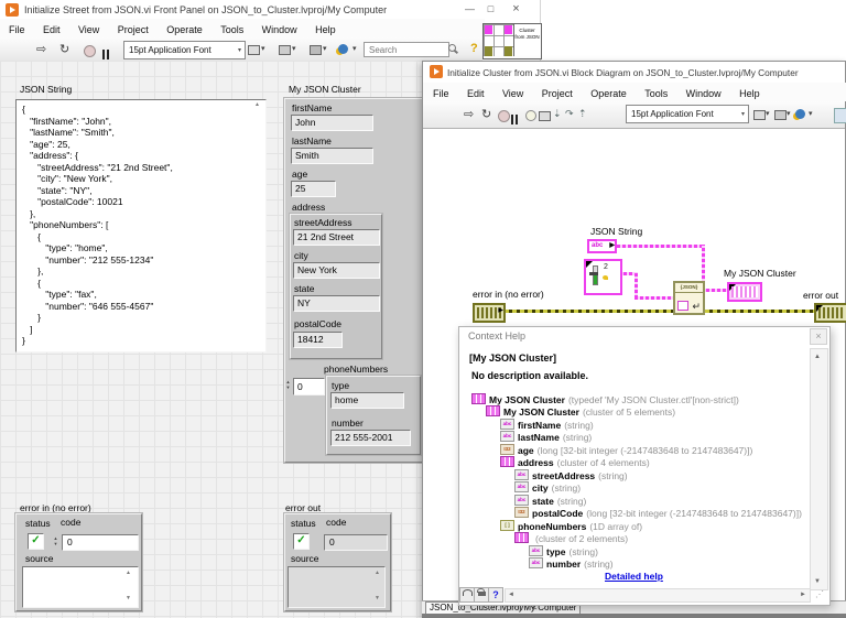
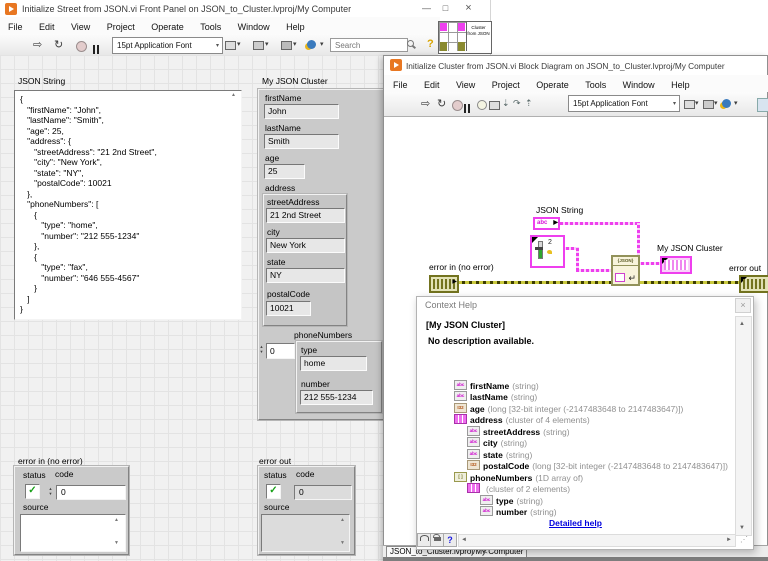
  Initialize Street from JSON.vi Front Panel on JSON_to_Cluster.lvproj/My Computer
  —
  □
  ×
  File Edit View Project Operate Tools Window Help
  ⇨
  ↻
  15pt Application Font
  Search
  ?
  JSON String
  {
  "firstName": "John",
  "lastName": "Smith",
  "age": 25,
  "address": {
  "streetAddress": "21 2nd Street",
  "city": "New York",
  "state": "NY",
  "postalCode": 10021
  },
  "phoneNumbers": [
  {
  "type": "home",
  "number": "212 555-1234"
  },
  {
  "type": "fax",
  "number": "646 555-4567"
  }
  ]
  }
  My JSON Cluster
  firstName
  John
  lastName
  Smith
  age
  25
  address
  streetAddress
  21 2nd Street
  city
  New York
  state
  NY
  postalCode
- 18412
+ 10021
  phoneNumbers
  0
  type
  home
  number
- 212 555-2001
+ 212 555-1234
  error in (no error)
  status
  ✓
  code
  0
  source
  error out
  status
  ✓
  code
  0
  source
  Initialize Cluster from JSON.vi Block Diagram on JSON_to_Cluster.lvproj/My Computer
  File Edit View Project Operate Tools Window Help
  ⇨
  ↻
  ⇣
  ↷
  ⇡
  15pt Application Font
  JSON String
  ↵
  My JSON Cluster
  error in (no error)
  error out
  JSON_to_Cluster.lvproj/My Computer
  <
  Context Help
  ×
  [My JSON Cluster]
  No description available.
- My JSON Cluster (typedef 'My JSON Cluster.ctl'[non-strict])
- My JSON Cluster (cluster of 5 elements)
  firstName (string)
  lastName (string)
  age (long [32-bit integer (-2147483648 to 2147483647)])
  address (cluster of 4 elements)
  streetAddress (string)
  city (string)
  state (string)
  postalCode (long [32-bit integer (-2147483648 to 2147483647)])
  phoneNumbers (1D array of)
  (cluster of 2 elements)
  type (string)
  number (string)
  Detailed help
  ?
  ⋰
